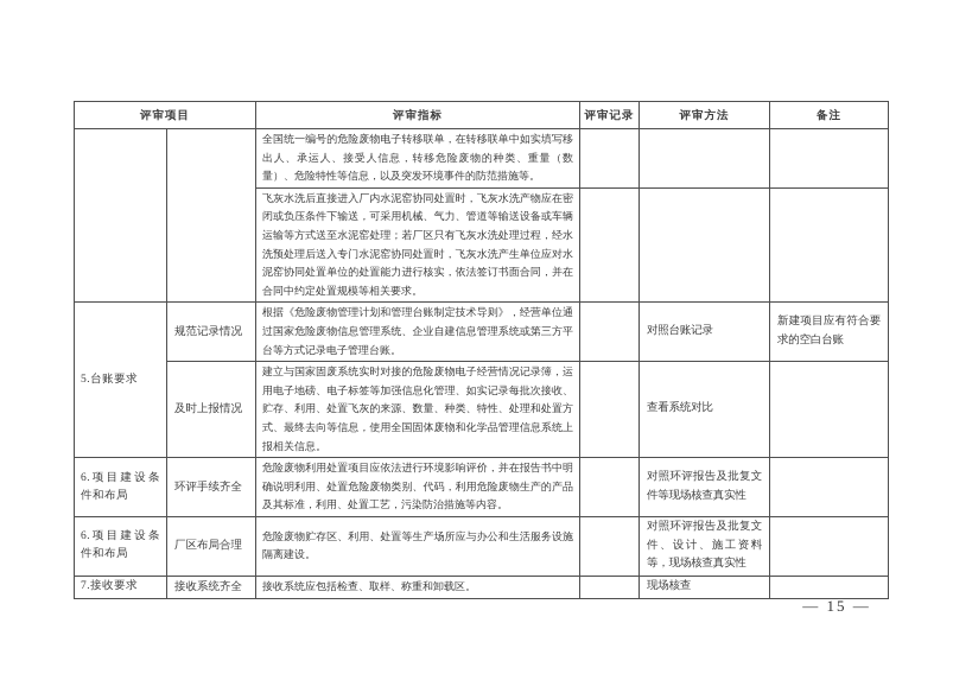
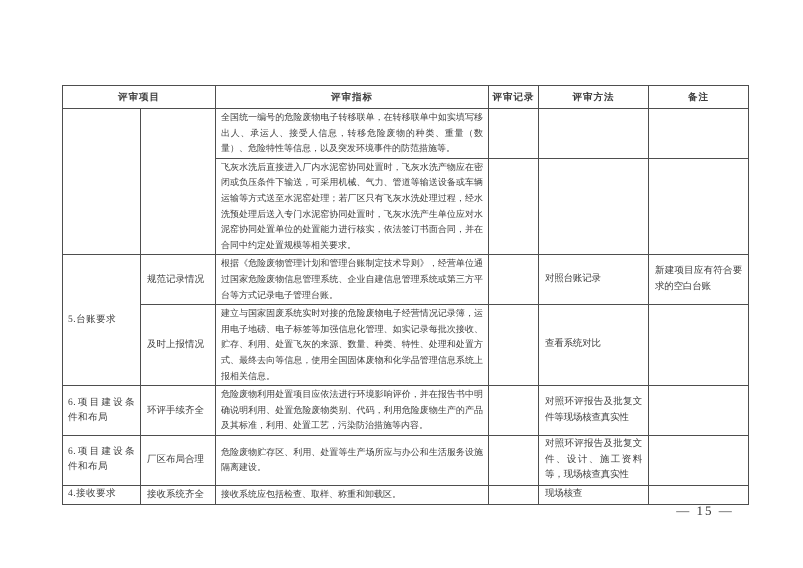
  评审项目	评审指标	评审记录	评审方法	备注
  		全国统一编号的危险废物电子转移联单，在转移联单中如实填写移出人、承运人、接受人信息，转移危险废物的种类、重量（数量）、危险特性等信息，以及突发环境事件的防范措施等。
  飞灰水洗后直接进入厂内水泥窑协同处置时，飞灰水洗产物应在密闭或负压条件下输送，可采用机械、气力、管道等输送设备或车辆运输等方式送至水泥窑处理；若厂区只有飞灰水洗处理过程，经水洗预处理后送入专门水泥窑协同处置时，飞灰水洗产生单位应对水泥窑协同处置单位的处置能力进行核实，依法签订书面合同，并在合同中约定处置规模等相关要求。
  5.台账要求	规范记录情况	根据《危险废物管理计划和管理台账制定技术导则》，经营单位通过国家危险废物信息管理系统、企业自建信息管理系统或第三方平台等方式记录电子管理台账。		对照台账记录	新建项目应有符合要求的空白台账
  及时上报情况	建立与国家固废系统实时对接的危险废物电子经营情况记录簿，运用电子地磅、电子标签等加强信息化管理、如实记录每批次接收、贮存、利用、处置飞灰的来源、数量、种类、特性、处理和处置方式、最终去向等信息，使用全国固体废物和化学品管理信息系统上报相关信息。		查看系统对比
  6.项目建设条件和布局	环评手续齐全	危险废物利用处置项目应依法进行环境影响评价，并在报告书中明确说明利用、处置危险废物类别、代码，利用危险废物生产的产品及其标准，利用、处置工艺，污染防治措施等内容。		对照环评报告及批复文件等现场核查真实性
  6.项目建设条件和布局	厂区布局合理	危险废物贮存区、利用、处置等生产场所应与办公和生活服务设施隔离建设。		对照环评报告及批复文件、设计、施工资料等，现场核查真实性
- 7.接收要求	接收系统齐全	接收系统应包括检查、取样、称重和卸载区。		现场核查
+ 4.接收要求	接收系统齐全	接收系统应包括检查、取样、称重和卸载区。		现场核查
  — 15 —
